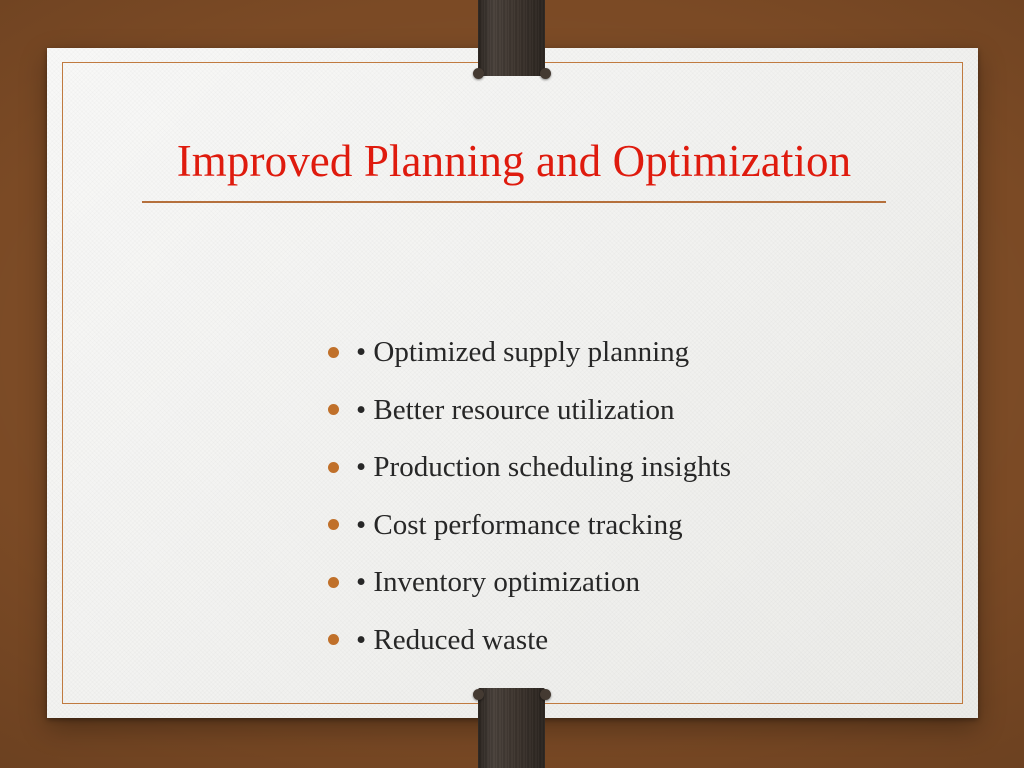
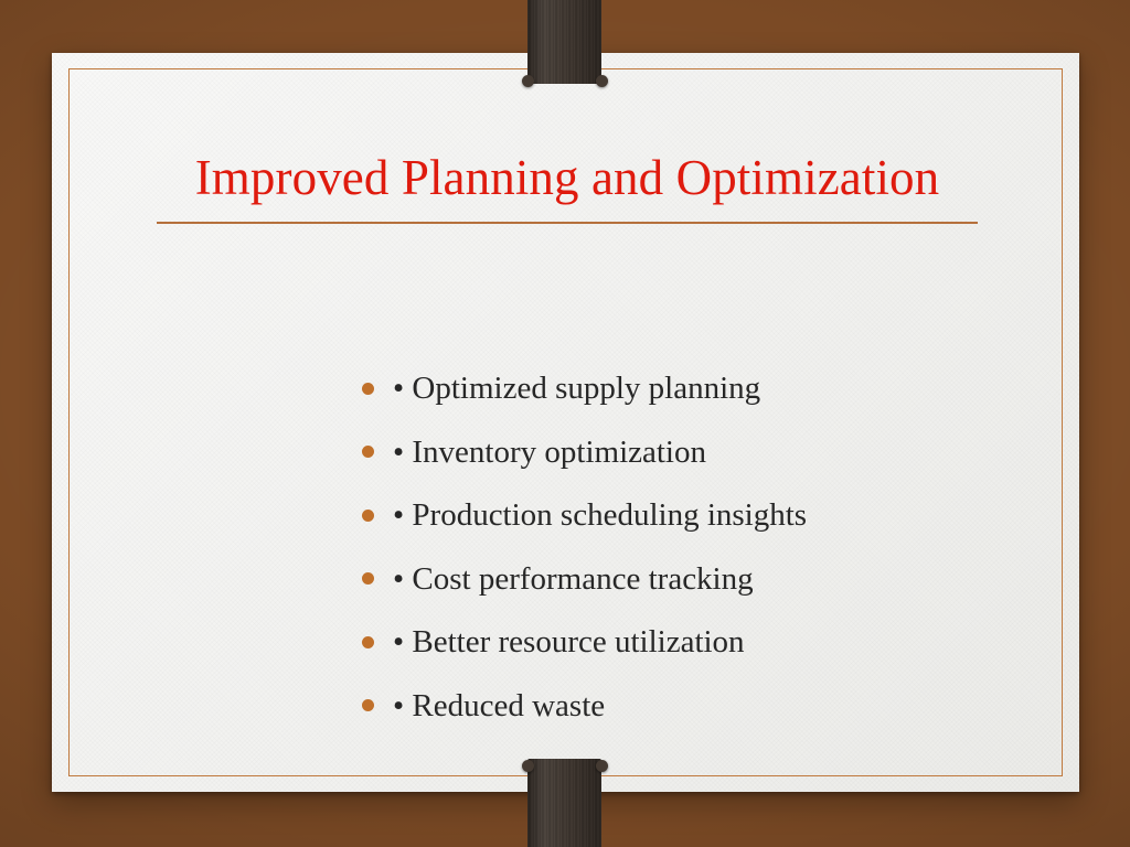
  Improved Planning and Optimization
  • Optimized supply planning
- • Better resource utilization
+ • Inventory optimization
  • Production scheduling insights
  • Cost performance tracking
- • Inventory optimization
+ • Better resource utilization
  • Reduced waste
